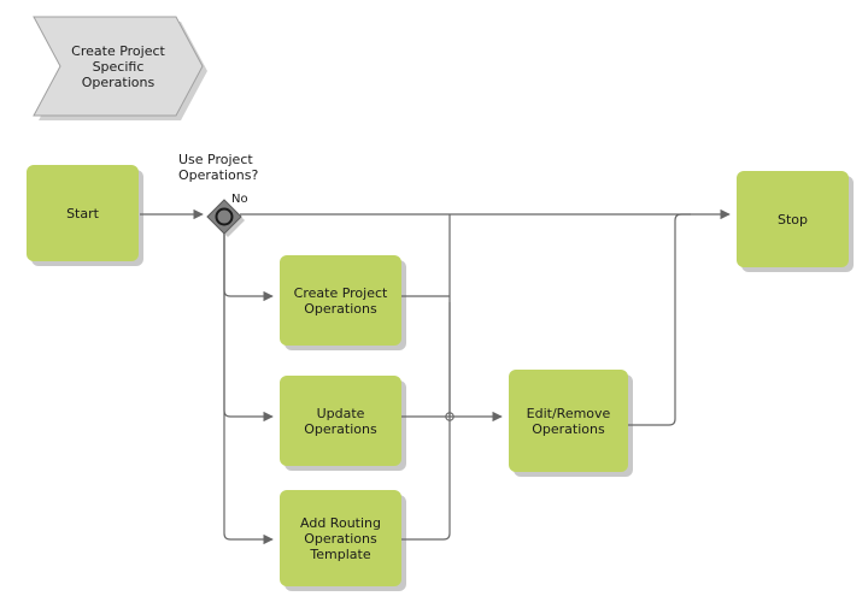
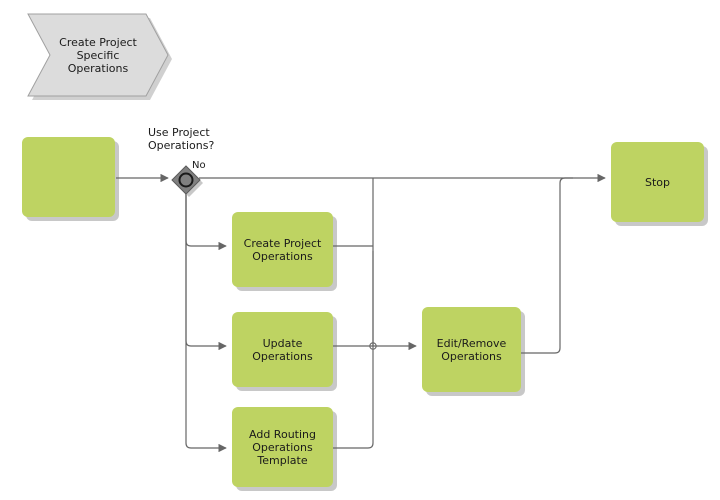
  Create Project
  Specific
  Operations
- Start
  Create Project
  Operations
  Update
  Operations
  Add Routing
  Operations
  Template
  Edit/Remove
  Operations
  Stop
  Use Project
  Operations?
  No
